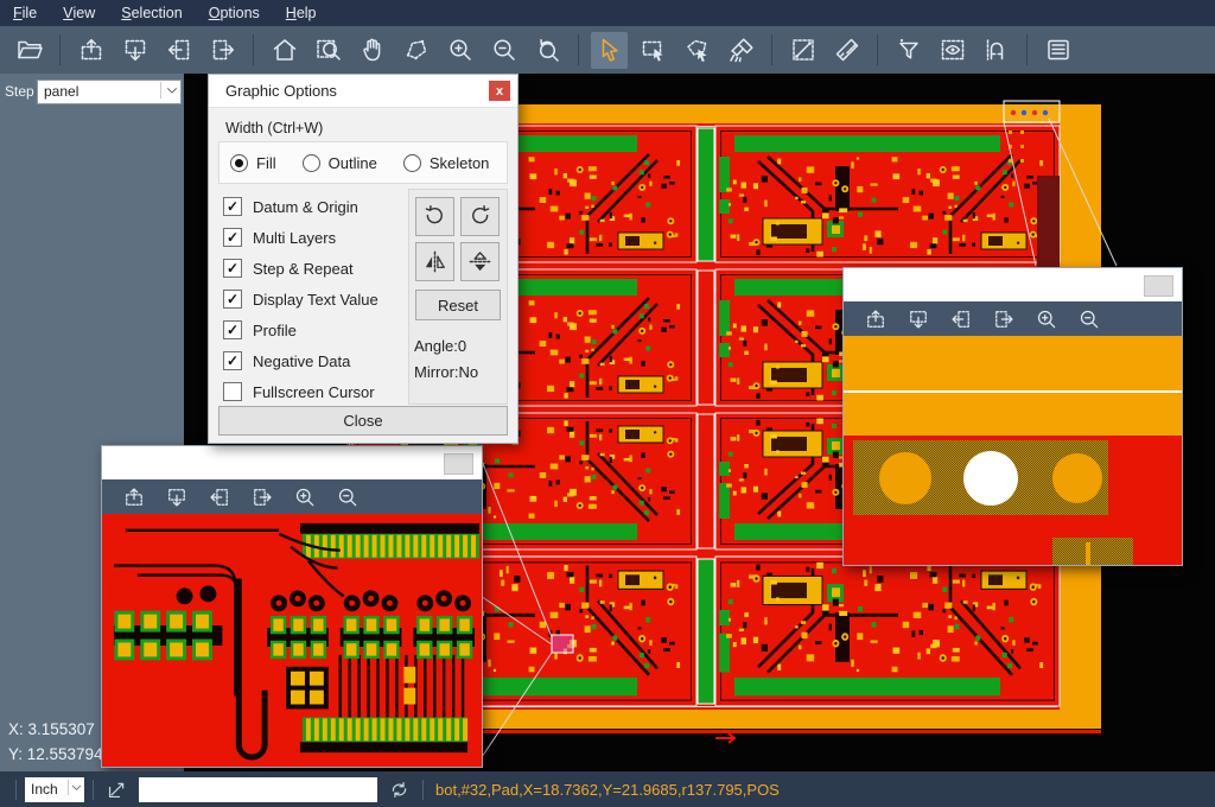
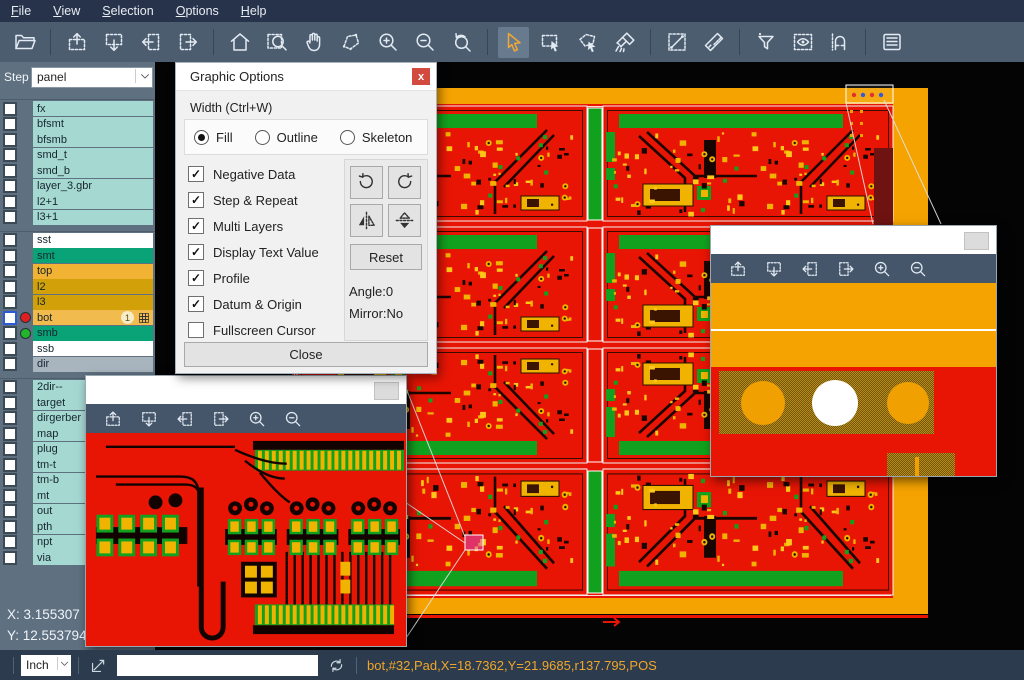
  F
  ile
  V
  iew
  S
  election
  O
  ptions
  H
  elp
  Step
  panel
+ fx
+ bfsmt
+ bfsmb
+ smd_t
+ smd_b
+ layer_3.gbr
+ l2+1
+ l3+1
+ sst
+ smt
+ top
+ l2
+ l3
+ bot
+ 1
+ smb
+ ssb
+ dir
+ 2dir--
+ target
+ dirgerber
+ map
+ plug
+ tm-t
+ tm-b
+ mt
+ out
+ pth
+ npt
+ via
  X: 3.155307
  Y: 12.553794
  Graphic Options
  x
  Width (Ctrl+W)
  Fill
  Outline
  Skeleton
  ✓
- Datum & Origin
+ Negative Data
  ✓
- Multi Layers
+ Step & Repeat
  ✓
- Step & Repeat
+ Multi Layers
  ✓
  Display Text Value
  ✓
  Profile
  ✓
- Negative Data
+ Datum & Origin
  Fullscreen Cursor
  Reset
  Angle:0
  Mirror:No
  Close
  Inch
  bot,#32,Pad,X=18.7362,Y=21.9685,r137.795,POS
